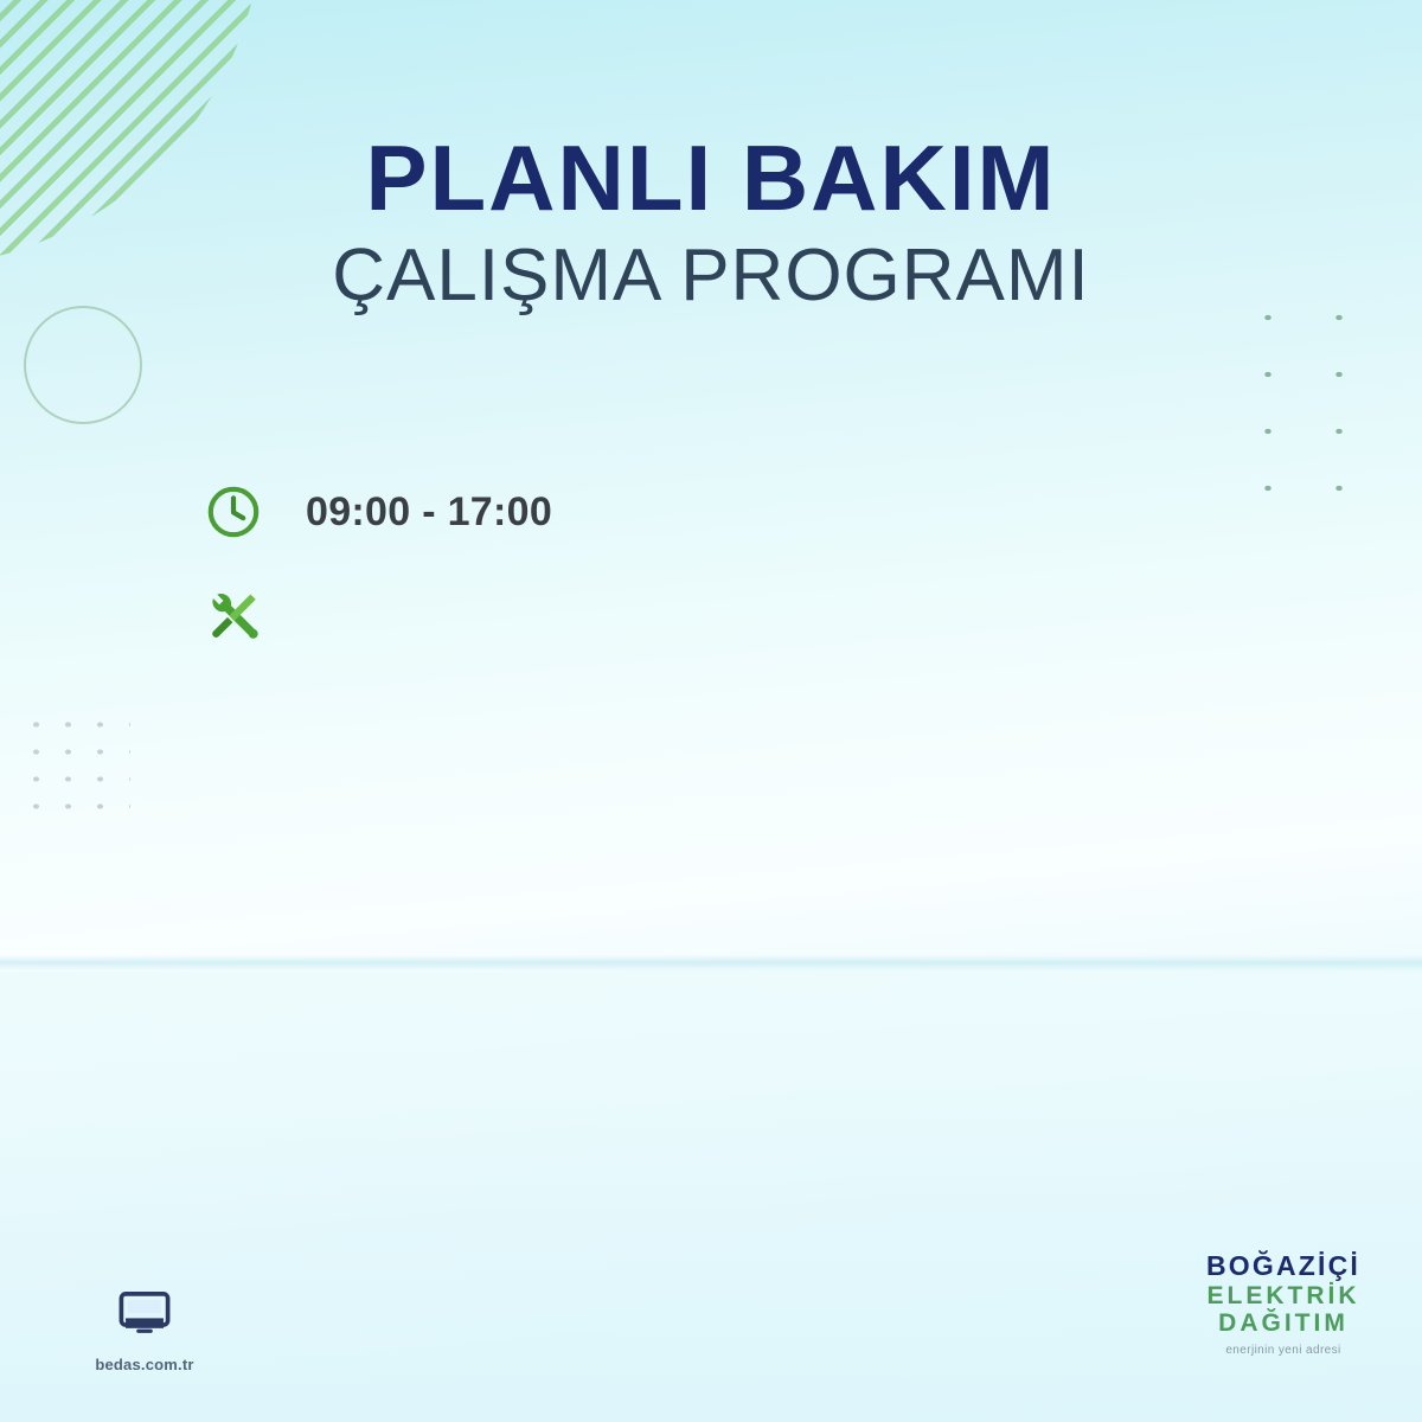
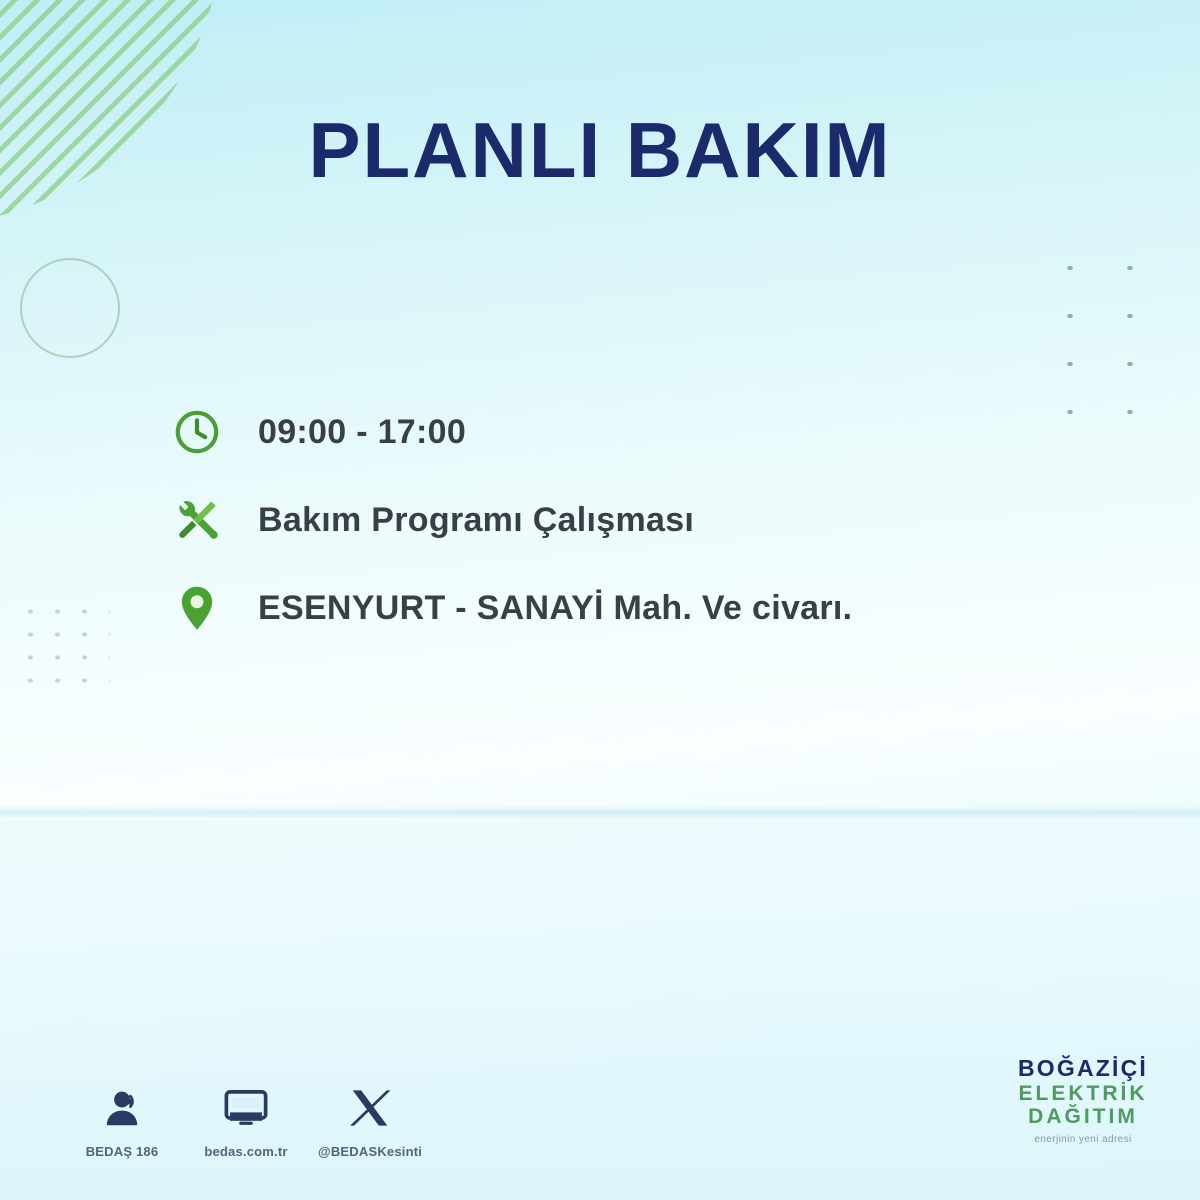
  PLANLI BAKIM
- ÇALIŞMA PROGRAMI
  09:00 - 17:00
+ Bakım Programı Çalışması
+ ESENYURT - SANAYİ Mah. Ve civarı.
+ BEDAŞ 186
  bedas.com.tr
+ @BEDASKesinti
  BOĞAZİÇİ
  ELEKTRİK
  DAĞITIM
  enerjinin yeni adresi
